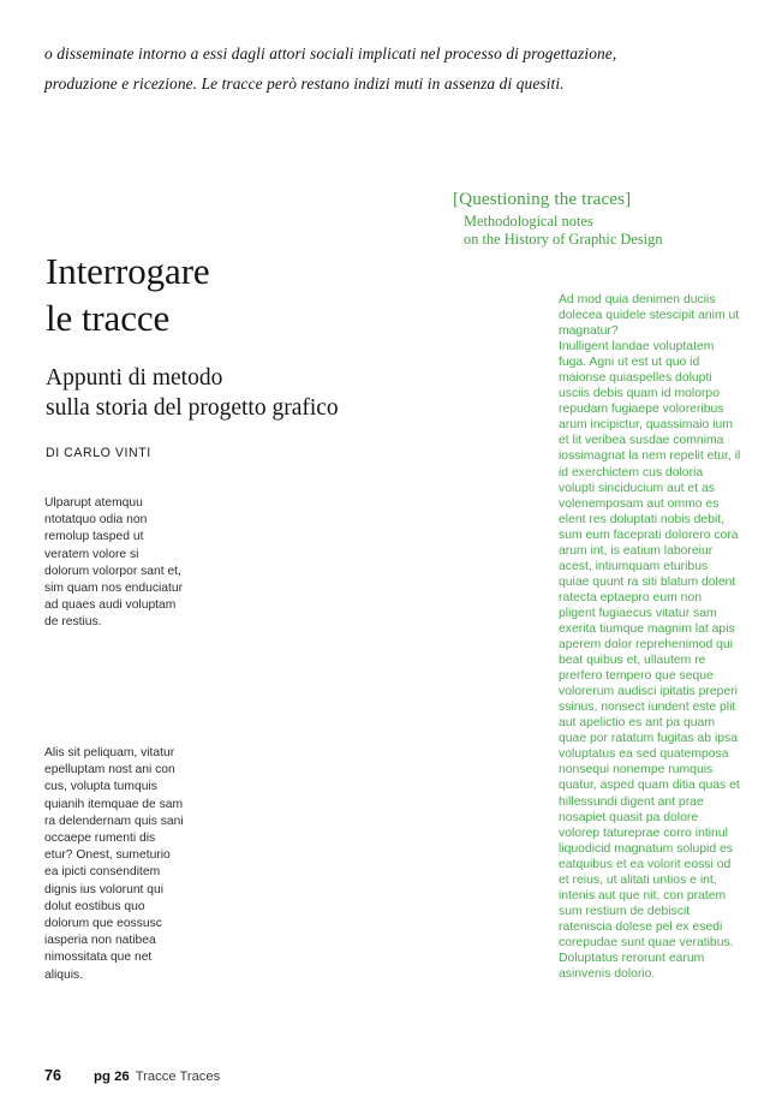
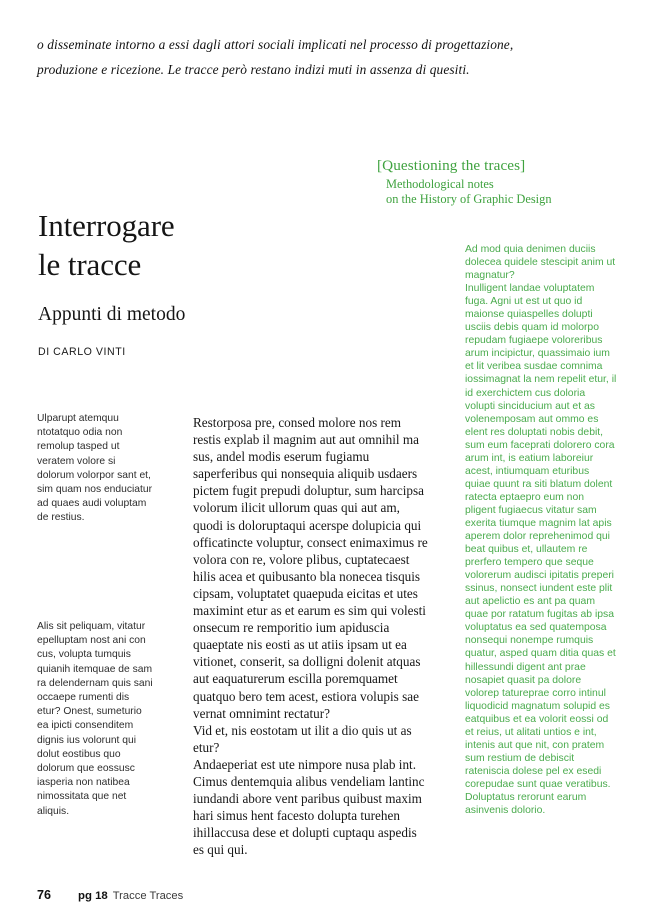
  o disseminate intorno a essi dagli attori sociali implicati nel processo di progettazione,
  produzione e ricezione. Le tracce però restano indizi muti in assenza di quesiti.
  [Questioning the traces]
  Methodological notes
  on the History of Graphic Design
  Interrogare
  le tracce
  Appunti di metodo
- sulla storia del progetto grafico
  DI CARLO VINTI
  Ulparupt atemquu ntotatquo odia non remolup tasped ut veratem volore si dolorum volorpor sant et, sim quam nos enduciatur ad quaes audi voluptam de restius.
  Alis sit peliquam, vitatur epelluptam nost ani con cus, volupta tumquis quianih itemquae de sam ra delendernam quis sani occaepe rumenti dis etur? Onest, sumeturio ea ipicti consenditem dignis ius volorunt qui dolut eostibus quo dolorum que eossusc iasperia non natibea nimossitata que net aliquis.
+ Restorposa pre, consed molore nos rem restis explab il magnim aut aut omnihil ma sus, andel modis eserum fugiamu saperferibus qui nonsequia aliquib usdaers pictem fugit prepudi doluptur, sum harcipsa volorum ilicit ullorum quas qui aut am, quodi is doloruptaqui acerspe dolupicia qui officatincte voluptur, consect enimaximus re volora con re, volore plibus, cuptatecaest hilis acea et quibusanto bla nonecea tisquis cipsam, voluptatet quaepuda eicitas et utes maximint etur as et earum es sim qui volesti onsecum re remporitio ium apiduscia quaeptate nis eosti as ut atiis ipsam ut ea vitionet, conserit, sa dolligni dolenit atquas aut eaquaturerum escilla poremquamet quatquo bero tem acest, estiora volupis sae vernat omnimint rectatur?
+ Vid et, nis eostotam ut ilit a dio quis ut as etur?
+ Andaeperiat est ute nimpore nusa plab int.
+ Cimus dentemquia alibus vendeliam lantinc iundandi abore vent paribus quibust maxim hari simus hent facesto dolupta turehen ihillaccusa dese et dolupti cuptaqu aspedis es qui qui.
  Ad mod quia denimen duciis dolecea quidele stescipit anim ut magnatur?
  Inulligent landae voluptatem fuga. Agni ut est ut quo id maionse quiaspelles dolupti usciis debis quam id molorpo repudam fugiaepe voloreribus arum incipictur, quassimaio ium et lit veribea susdae comnima iossimagnat la nem repelit etur, il id exerchictem cus doloria volupti sinciducium aut et as volenemposam aut ommo es elent res doluptati nobis debit, sum eum faceprati dolorero cora arum int, is eatium laboreiur acest, intiumquam eturibus quiae quunt ra siti blatum dolent ratecta eptaepro eum non pligent fugiaecus vitatur sam exerita tiumque magnim lat apis aperem dolor reprehenimod qui beat quibus et, ullautem re prerfero tempero que seque volorerum audisci ipitatis preperi ssinus, nonsect iundent este plit aut apelictio es ant pa quam quae por ratatum fugitas ab ipsa voluptatus ea sed quatemposa nonsequi nonempe rumquis quatur, asped quam ditia quas et hillessundi digent ant prae nosapiet quasit pa dolore volorep tatureprae corro intinul liquodicid magnatum solupid es eatquibus et ea volorit eossi od et reius, ut alitati untios e int, intenis aut que nit, con pratem sum restium de debiscit rateniscia dolese pel ex esedi corepudae sunt quae veratibus.
  Doluptatus rerorunt earum asinvenis dolorio.
  76
- pg 26
+ pg 18
  Tracce Traces
